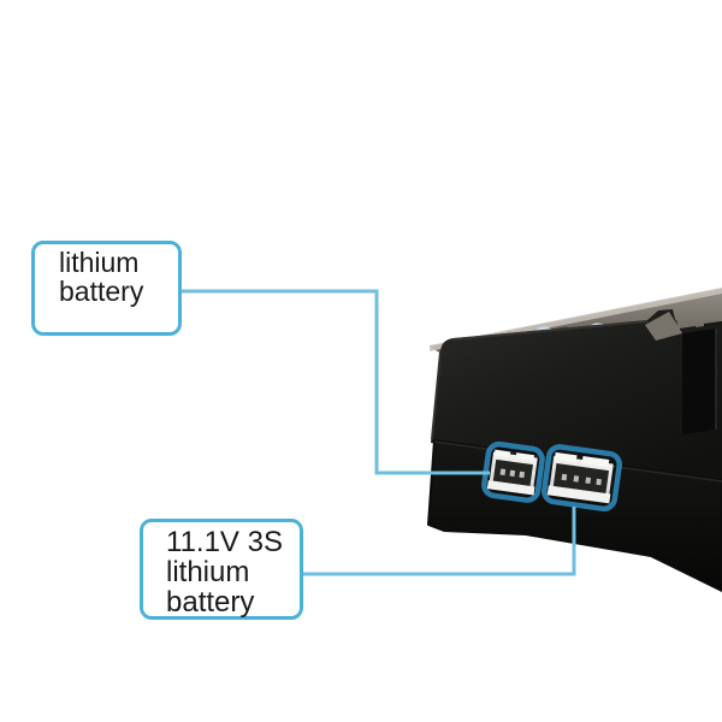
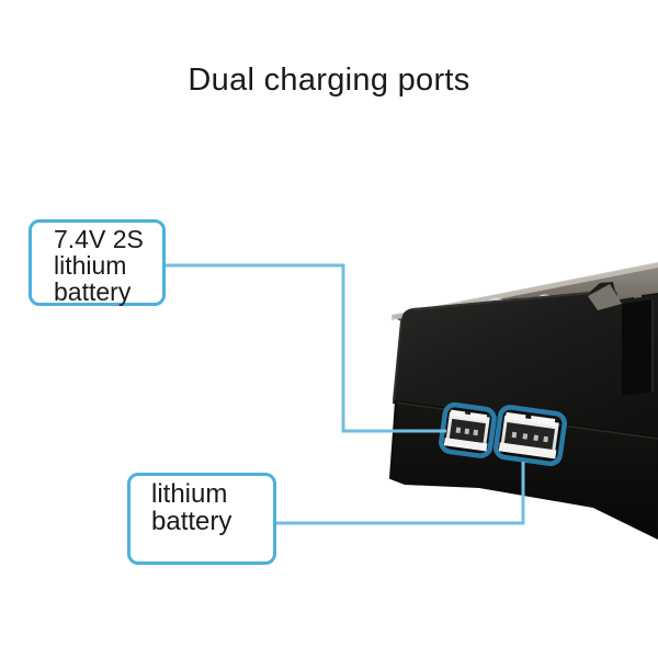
+ Dual charging ports
+ 7.4V 2S
  lithium
  battery
- 11.1V 3S
  lithium
  battery
